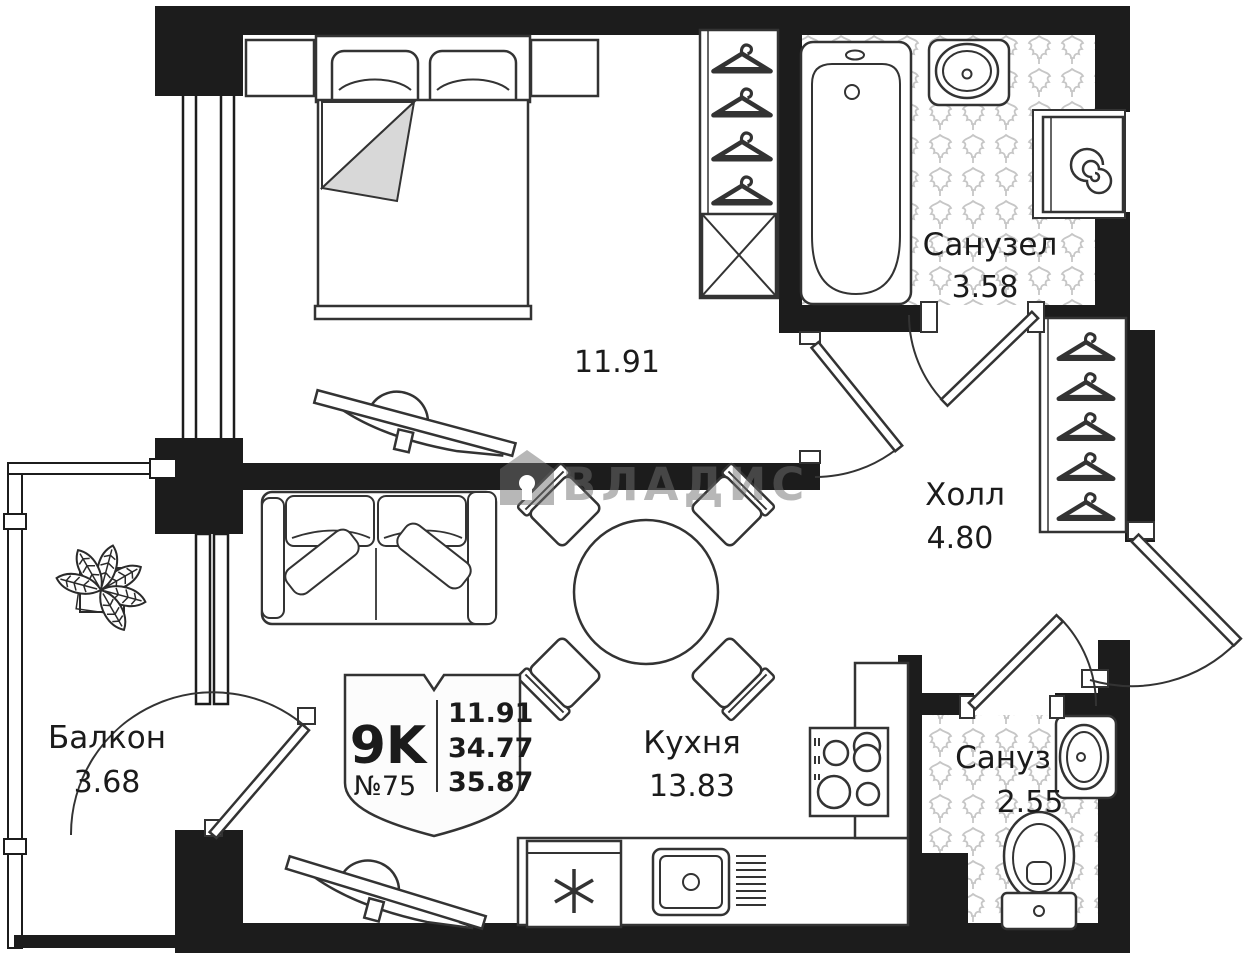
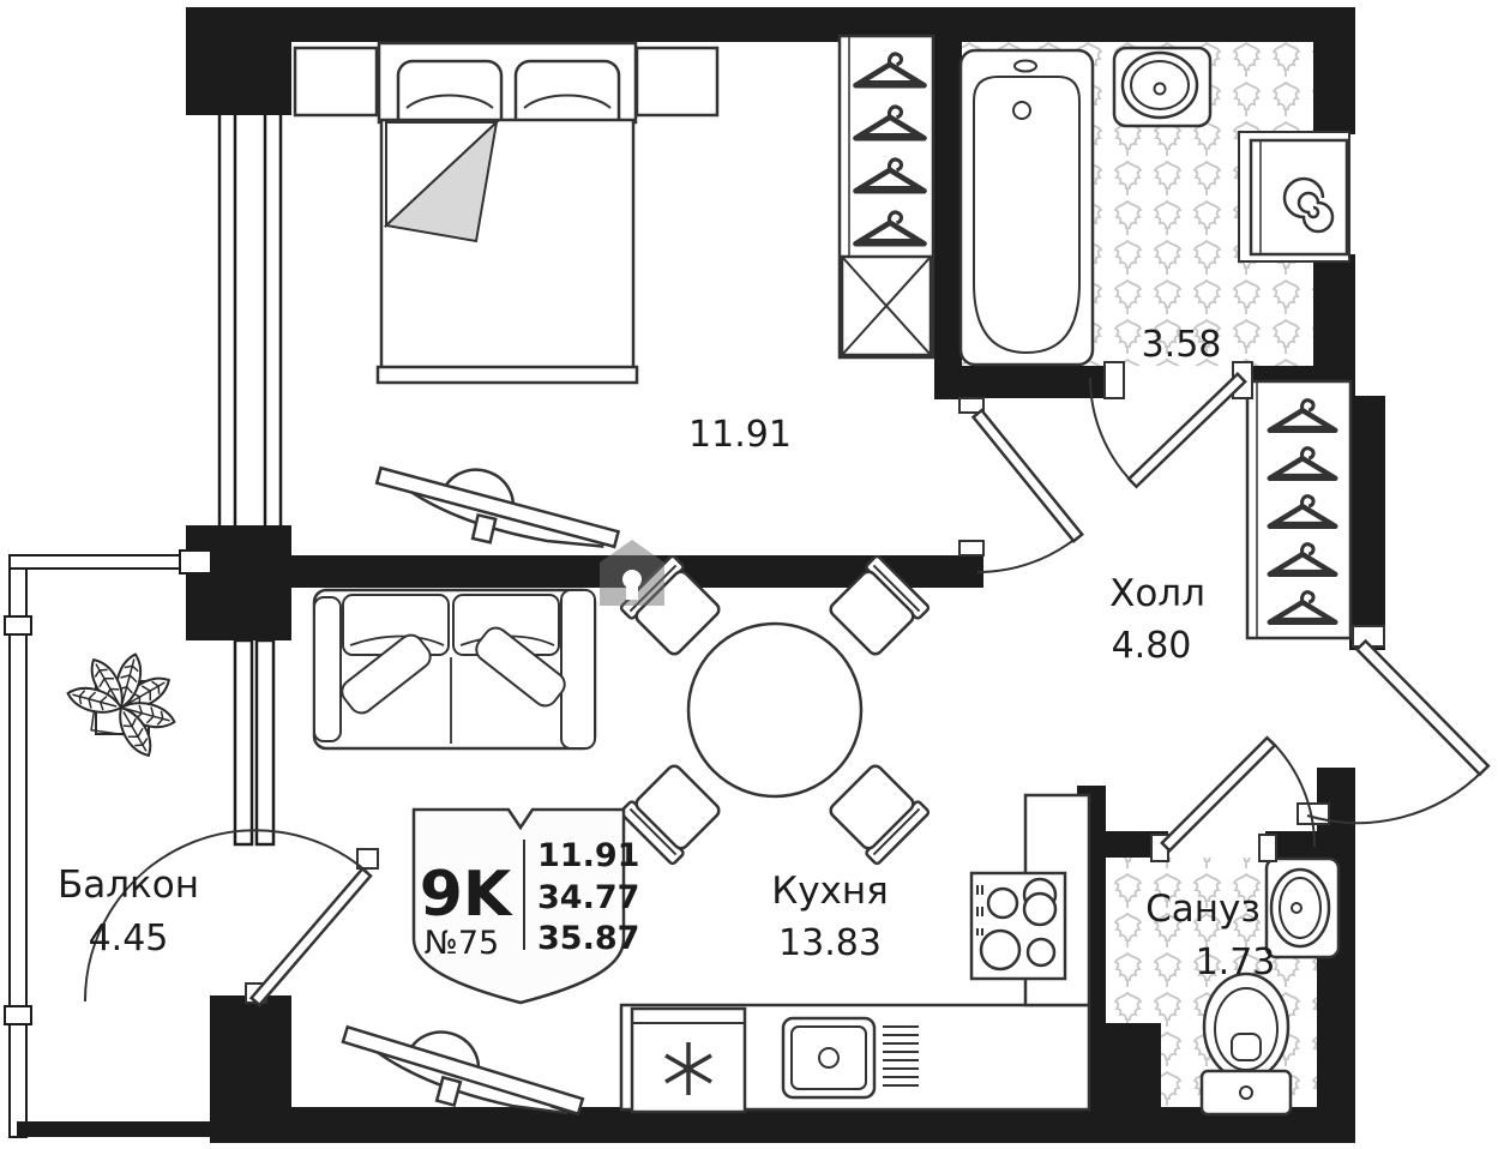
  11.91
- Санузел
  3.58
  Холл
  4.80
  Кухня
  13.83
  Балкон
- 3.68
+ 4.45
  Сануз
- 2.55
+ 1.73
  9K
  №75
  11.91
  34.77
  35.87
- ВЛАДИС
